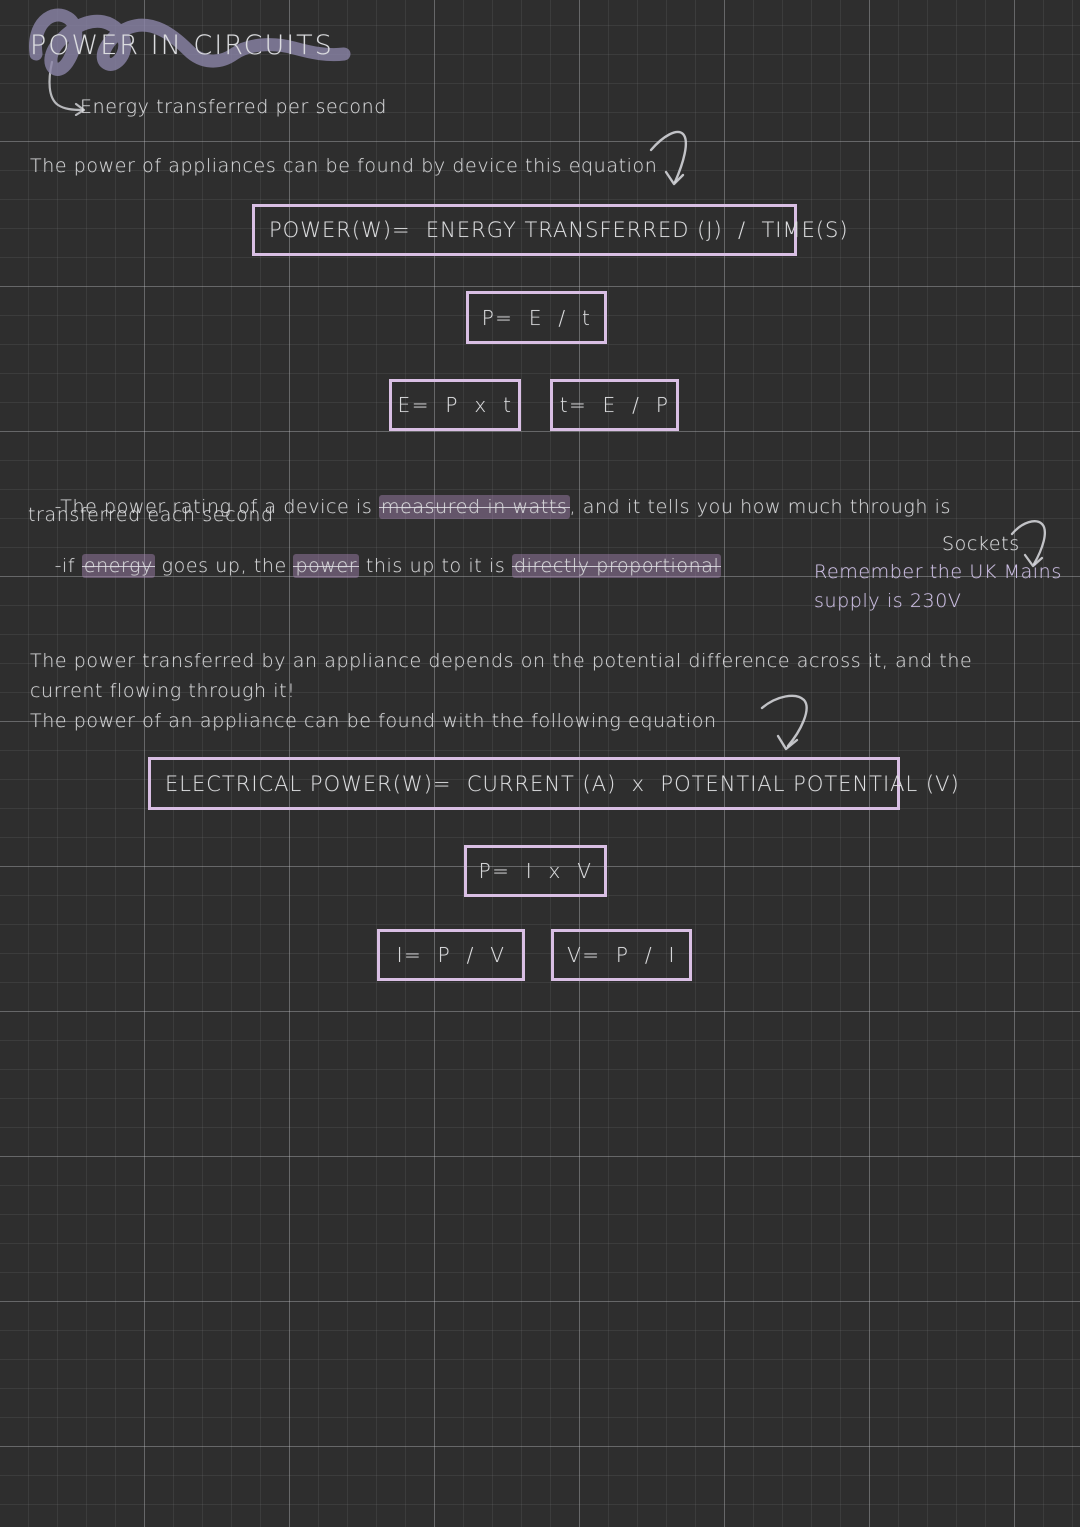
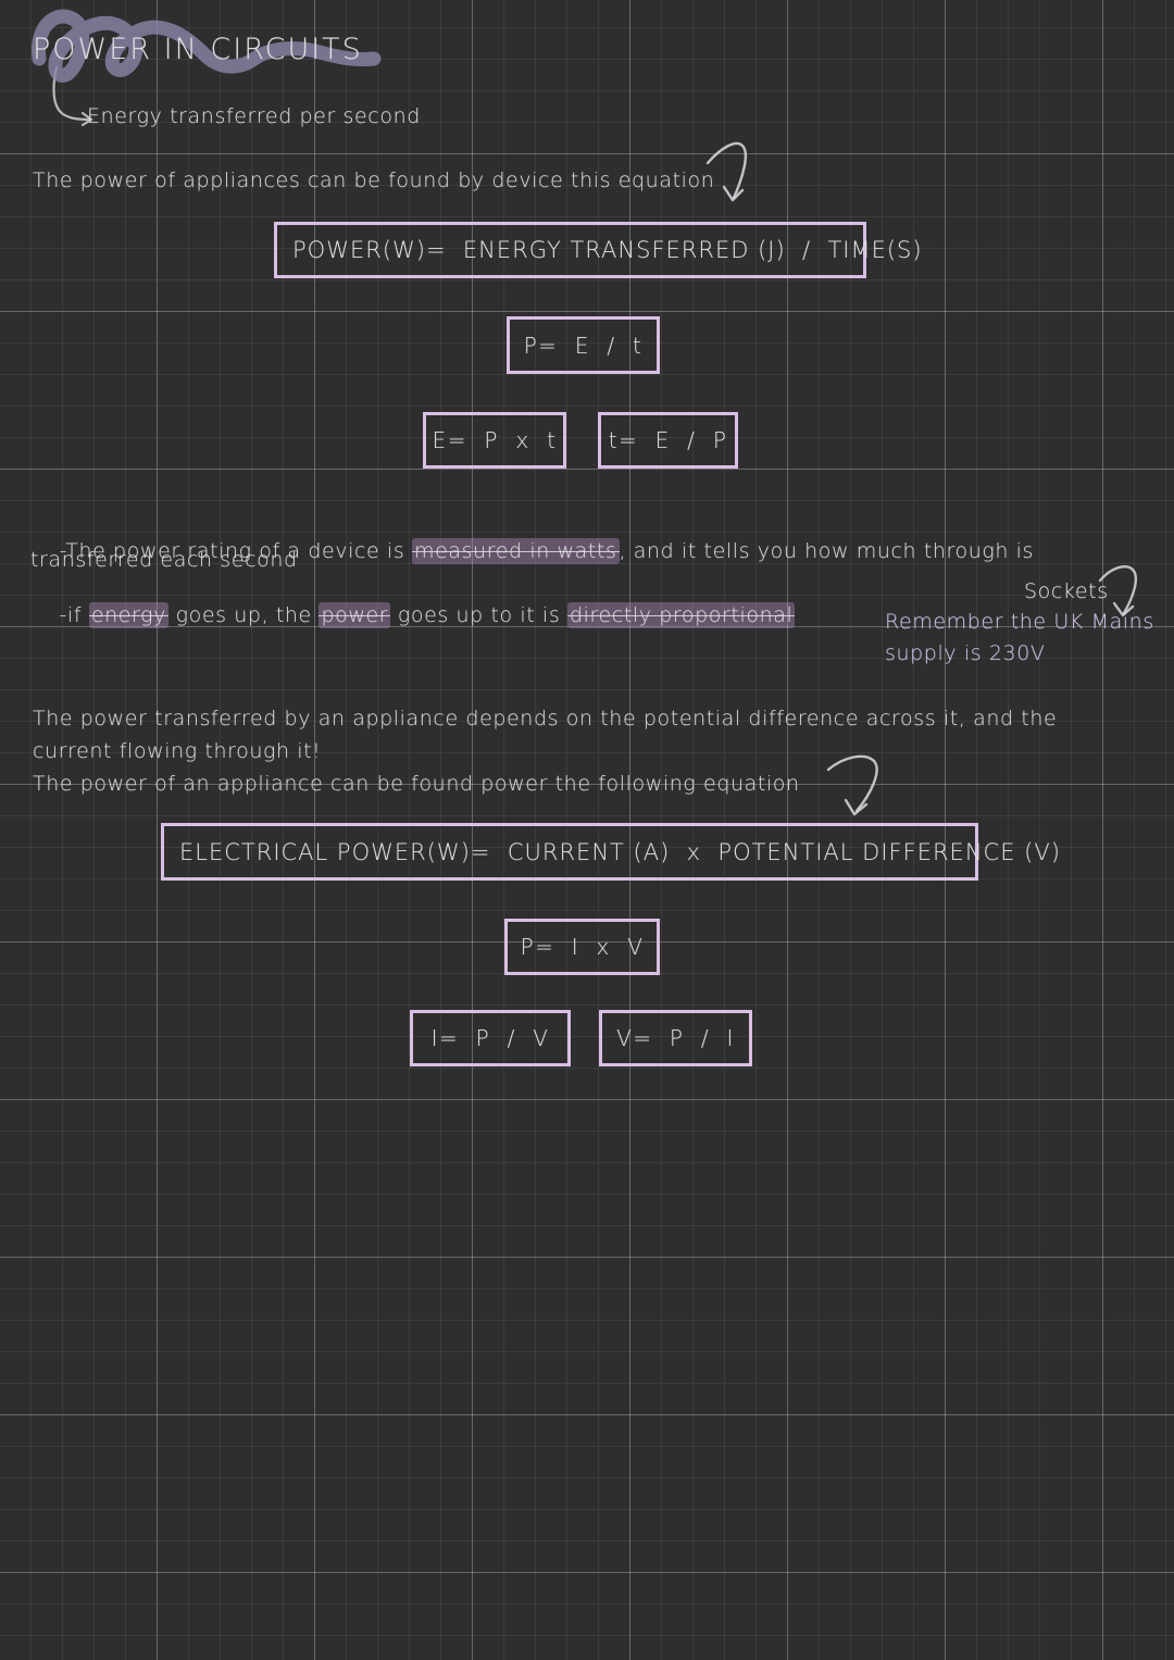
  POWER IN CIRCUITS
  Energy transferred per second
  The power of appliances can be found by device this equation
  POWER(W)= ENERGY TRANSFERRED (J) / TIME(S)
  P= E / t
  E= P x t
  t= E / P
  -The power rating of a device is measured in watts, and it tells you how much through is
  transferred each second
- -if energy goes up, the power this up to it is directly proportional
+ -if energy goes up, the power goes up to it is directly proportional
  Sockets
  Remember the UK Mains
  supply is 230V
  The power transferred by an appliance depends on the potential difference across it, and the
  current flowing through it!
- The power of an appliance can be found with the following equation
+ The power of an appliance can be found power the following equation
- ELECTRICAL POWER(W)= CURRENT (A) x POTENTIAL POTENTIAL (V)
+ ELECTRICAL POWER(W)= CURRENT (A) x POTENTIAL DIFFERENCE (V)
  P= I x V
  I= P / V
  V= P / I
